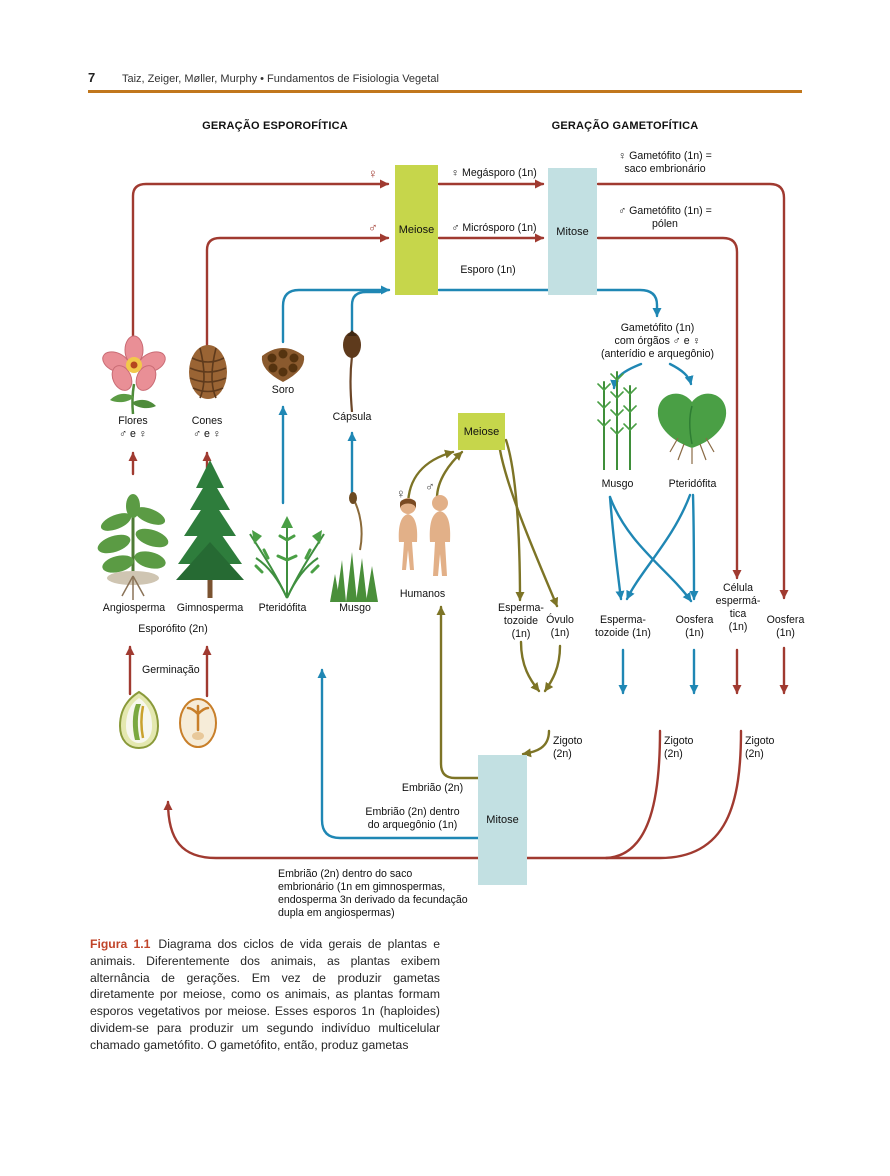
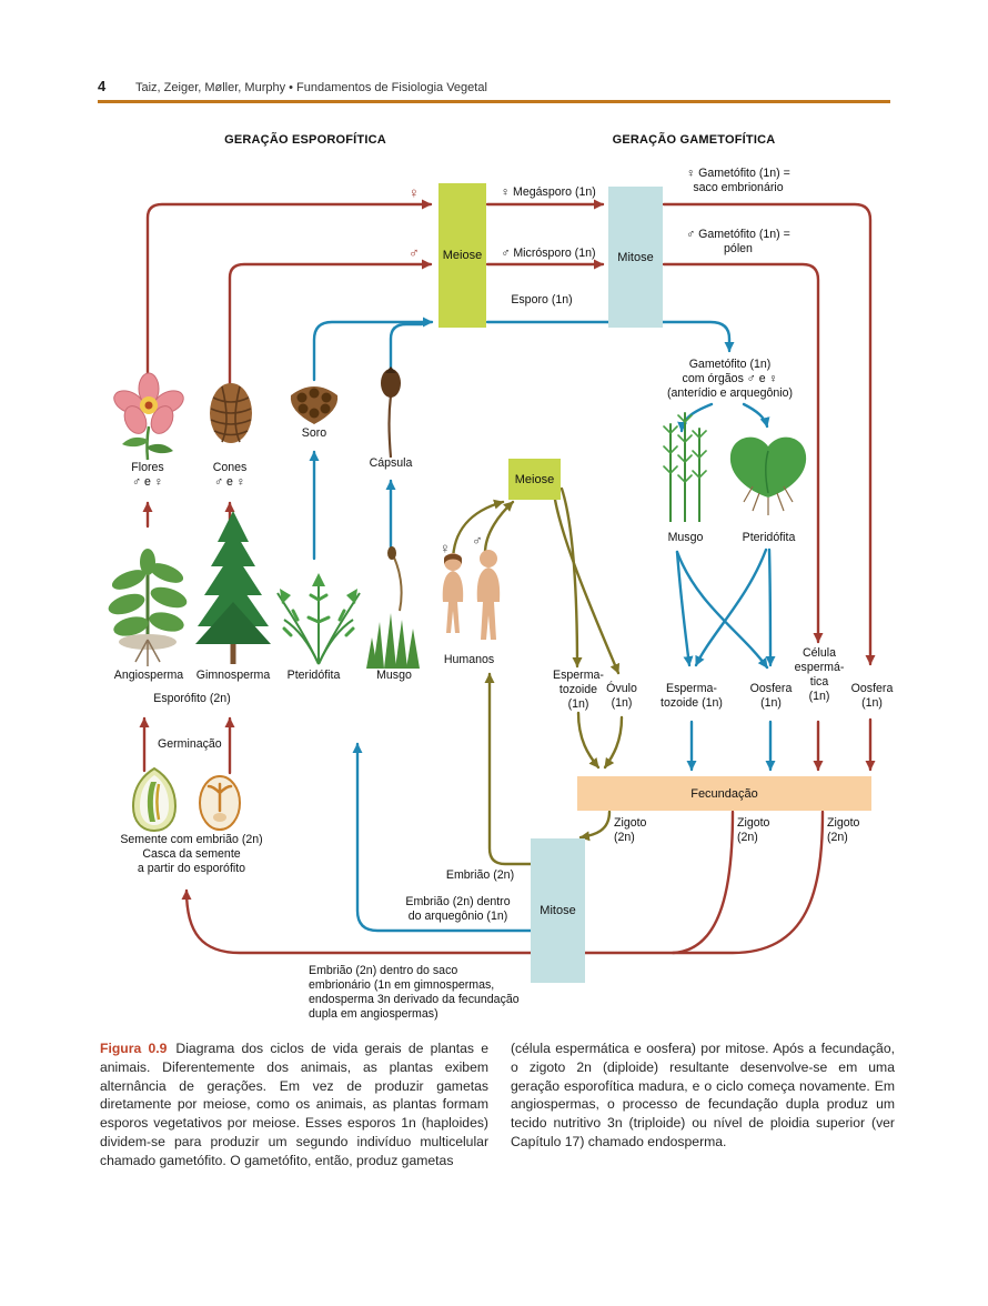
- 7
+ 4
  Taiz, Zeiger, Møller, Murphy • Fundamentos de Fisiologia Vegetal
  GERAÇÃO ESPOROFÍTICA
  GERAÇÃO GAMETOFÍTICA
  Meiose
  Mitose
  Meiose
+ Fecundação
  Mitose
  ♀
  ♂
  ♀
  ♂
  ♀ Megásporo (1n)
  ♂ Micrósporo (1n)
  Esporo (1n)
  ♀ Gametófito (1n) =
  saco embrionário
  ♂ Gametófito (1n) =
  pólen
  Gametófito (1n)
  com órgãos ♂ e ♀
  (anterídio e arquegônio)
  Flores
  ♂ e ♀
  Cones
  ♂ e ♀
  Soro
  Cápsula
  Musgo
  Pteridófita
  Angiosperma
  Gimnosperma
  Pteridófita
  Musgo
  Humanos
  Esporófito (2n)
  Germinação
+ Semente com embrião (2n)
+ Casca da semente
+ a partir do esporófito
  Esperma-
  tozoide
  (1n)
  Óvulo
  (1n)
  Esperma-
  tozoide (1n)
  Oosfera
  (1n)
  Célula
  espermá-
  tica
  (1n)
  Oosfera
  (1n)
  Zigoto
  (2n)
  Zigoto
  (2n)
  Zigoto
  (2n)
  Embrião (2n)
  Embrião (2n) dentro
  do arquegônio (1n)
  Embrião (2n) dentro do saco
  embrionário (1n em gimnospermas,
  endosperma 3n derivado da fecundação
  dupla em angiospermas)
- Figura 1.1 Diagrama dos ciclos de vida gerais de plantas e animais. Diferentemente dos animais, as plantas exibem alternância de gerações. Em vez de produzir gametas diretamente por meiose, como os animais, as plantas formam esporos vegetativos por meiose. Esses esporos 1n (haploides) dividem-se para produzir um segundo indivíduo multicelular chamado gametófito. O gametófito, então, produz gametas
+ Figura 0.9 Diagrama dos ciclos de vida gerais de plantas e animais. Diferentemente dos animais, as plantas exibem alternância de gerações. Em vez de produzir gametas diretamente por meiose, como os animais, as plantas formam esporos vegetativos por meiose. Esses esporos 1n (haploides) dividem-se para produzir um segundo indivíduo multicelular chamado gametófito. O gametófito, então, produz gametas
+ (célula espermática e oosfera) por mitose. Após a fecundação, o zigoto 2n (diploide) resultante desenvolve-se em uma geração esporofítica madura, e o ciclo começa novamente. Em angiospermas, o processo de fecundação dupla produz um tecido nutritivo 3n (triploide) ou nível de ploidia superior (ver Capítulo 17) chamado endosperma.
